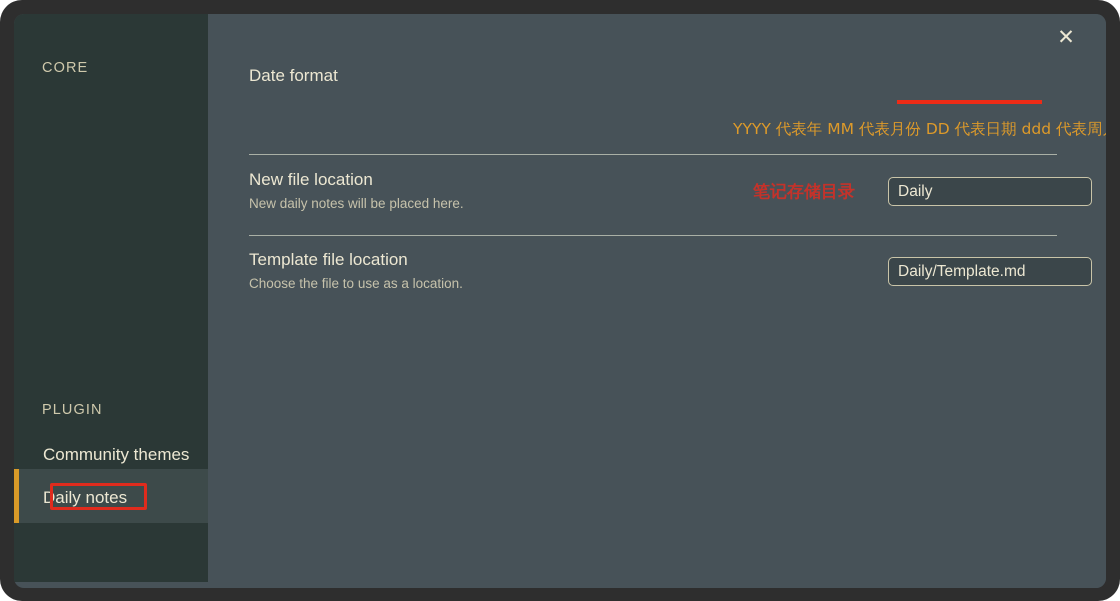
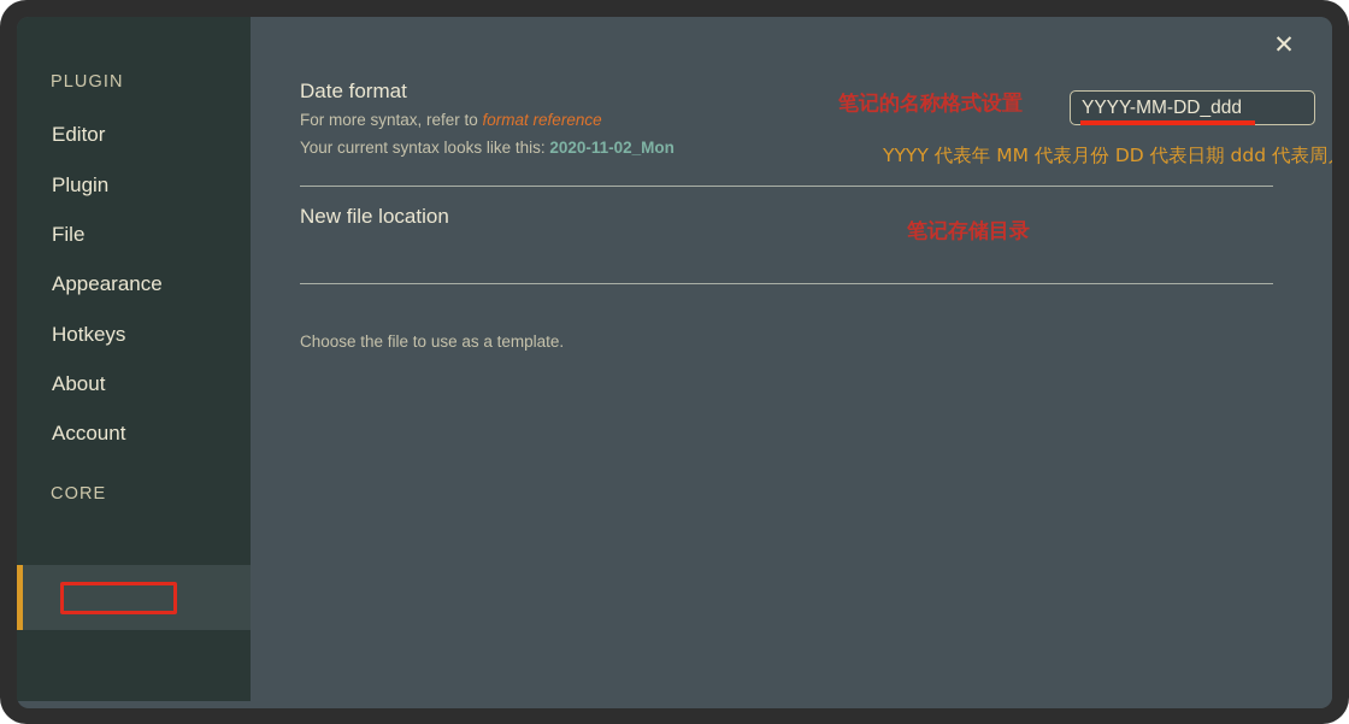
- CORE
+ PLUGIN
+ Editor
+ Plugin
+ File
+ Appearance
+ Hotkeys
+ About
+ Account
- PLUGIN
+ CORE
- Community themes
- Daily notes
  ✕
  Date format
+ For more syntax, refer to format reference
+ Your current syntax looks like this: 2020-11-02_Mon
+ 笔记的名称格式设置
+ YYYY-MM-DD_ddd
  YYYY 代表年 MM 代表月份 DD 代表日期 ddd 代表周
  New file location
- New daily notes will be placed here.
  笔记存储目录
- Daily
- Template file location
- Choose the file to use as a location.
+ Choose the file to use as a template.
- Daily/Template.md
